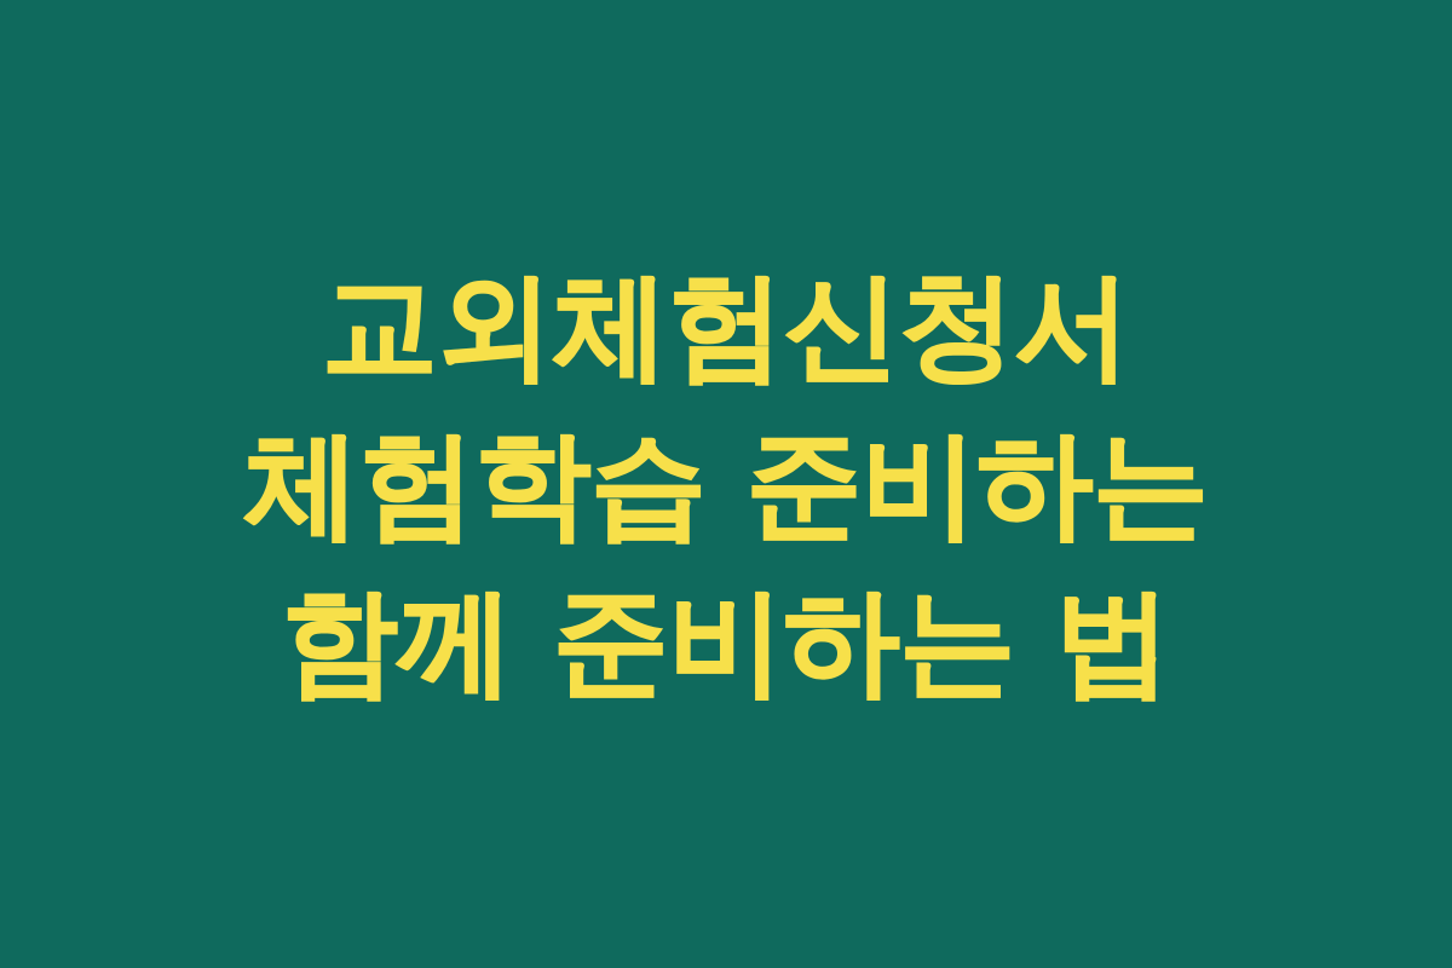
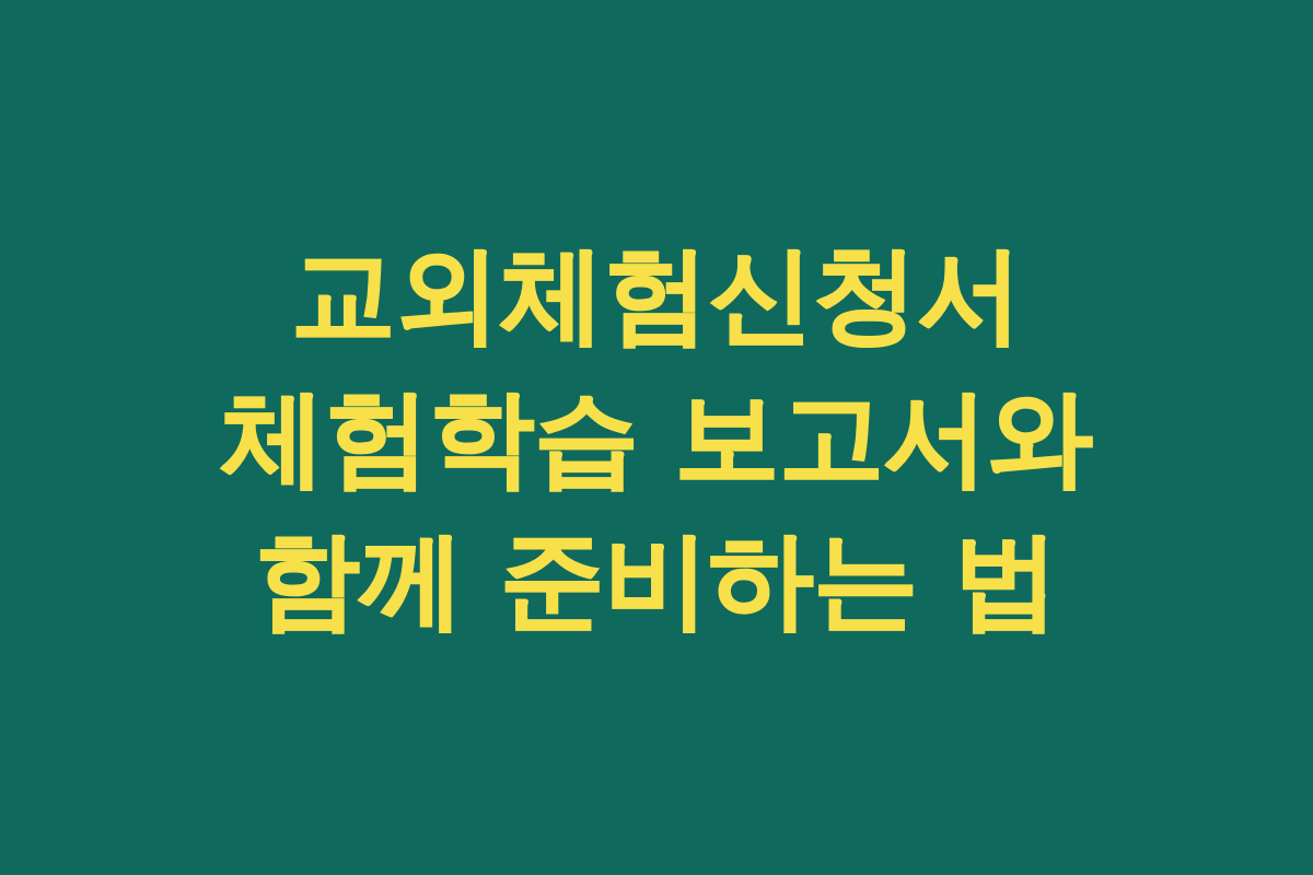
- 교외체험신청서 체험학습 준비하는 함께 준비하는 법
+ 교외체험신청서 체험학습 보고서와 함께 준비하는 법
